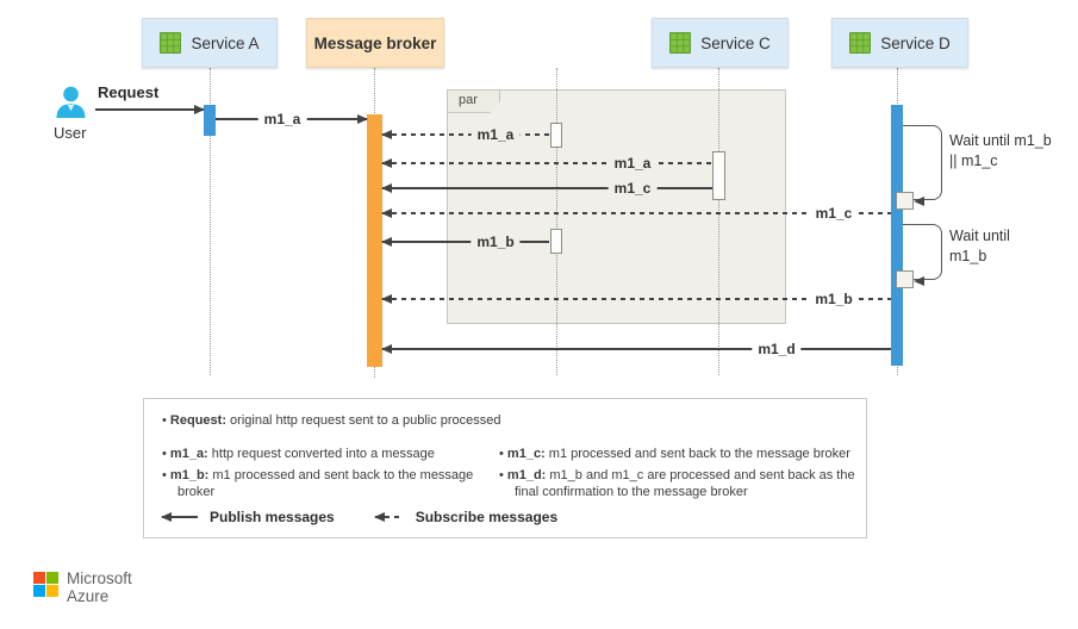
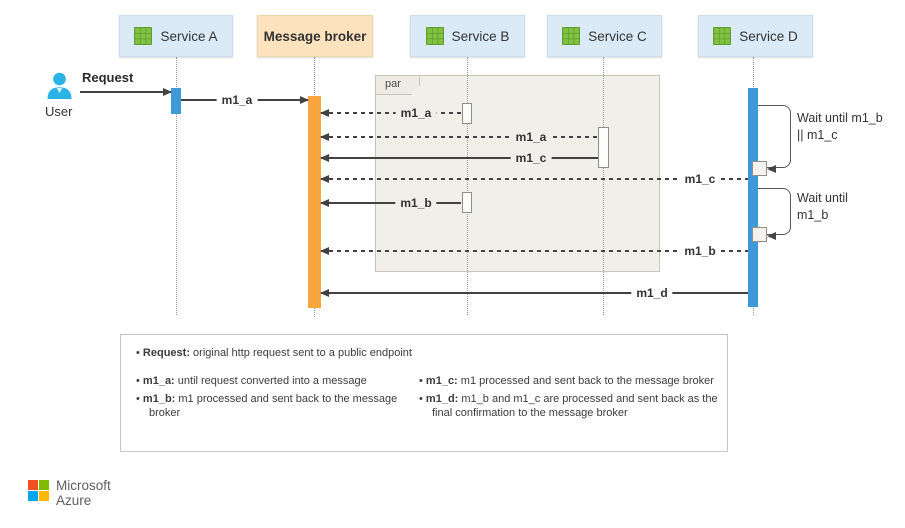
  par
  Service A
  Message broker
+ Service B
  Service C
  Service D
  User
  Request
  m1_a
  m1_a
  m1_a
  m1_c
  m1_c
  m1_b
  m1_b
  m1_d
  Wait until m1_b
  || m1_c
  Wait until
  m1_b
- • Request: original http request sent to a public processed
+ • Request: original http request sent to a public endpoint
- • m1_a: http request converted into a message
+ • m1_a: until request converted into a message
  • m1_b: m1 processed and sent back to the message broker
  • m1_c: m1 processed and sent back to the message broker
  • m1_d: m1_b and m1_c are processed and sent back as the final confirmation to the message broker
- Publish messages
- Subscribe messages
  Microsoft
  Azure
